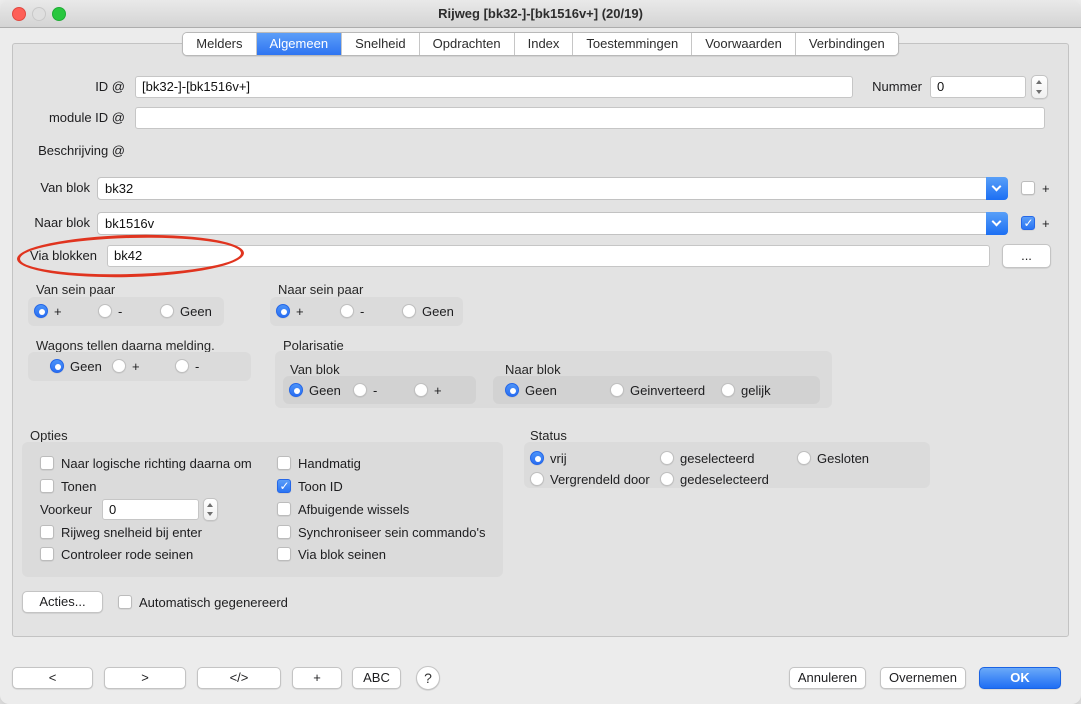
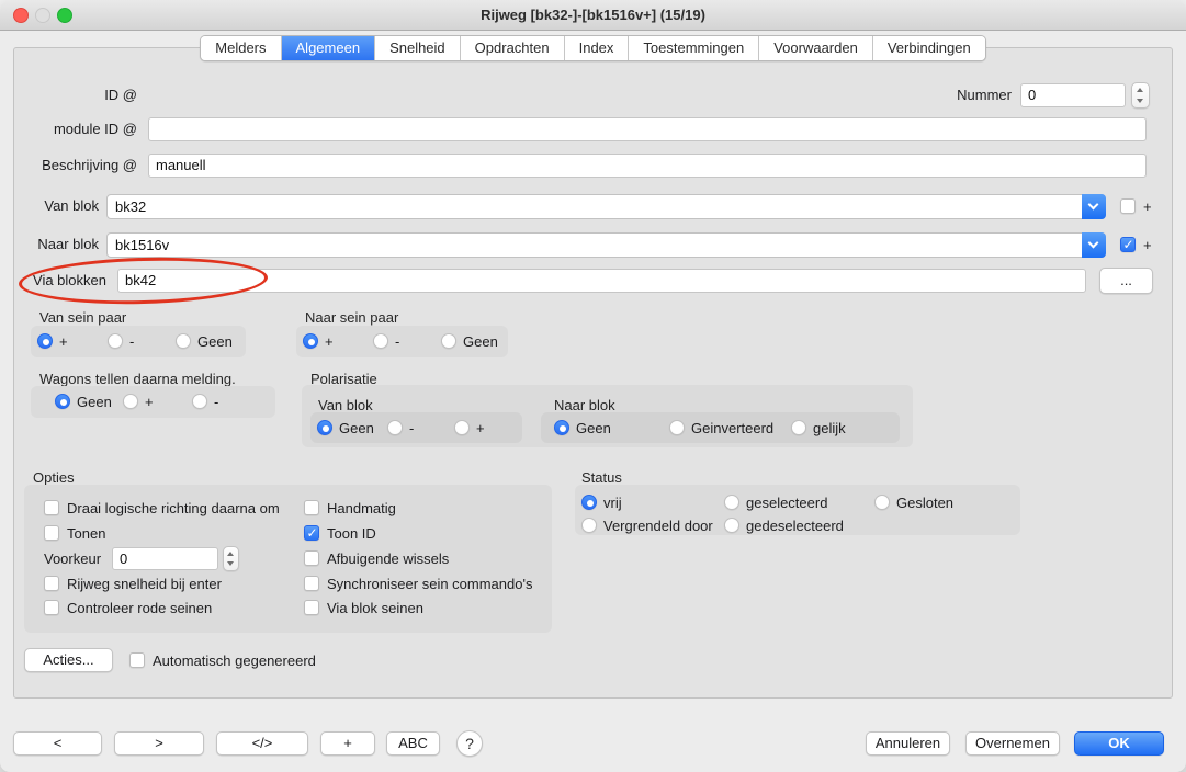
- Rijweg [bk32-]-[bk1516v+] (20/19)
+ Rijweg [bk32-]-[bk1516v+] (15/19)
  Melders
  Algemeen
  Snelheid
  Opdrachten
  Index
  Toestemmingen
  Voorwaarden
  Verbindingen
  ID @
- [bk32-]-[bk1516v+]
  Nummer
  0
  module ID @
  Beschrijving @
+ manuell
  Van blok
  bk32
  +
  Naar blok
  bk1516v
  +
  Via blokken
  bk42
  ...
  Van sein paar
  +
  -
  Geen
  Naar sein paar
  +
  -
  Geen
  Wagons tellen daarna melding.
  Geen
  +
  -
  Polarisatie
  Van blok
  Geen
  -
  +
  Naar blok
  Geen
  Geinverteerd
  gelijk
  Opties
- Naar logische richting daarna om
+ Draai logische richting daarna om
  Tonen
  Voorkeur
  0
  Rijweg snelheid bij enter
  Controleer rode seinen
  Handmatig
  Toon ID
  Afbuigende wissels
  Synchroniseer sein commando's
  Via blok seinen
  Status
  vrij
  geselecteerd
  Gesloten
  Vergrendeld door
  gedeselecteerd
  Acties...
  Automatisch gegenereerd
  <
  >
  </>
  +
  ABC
  ?
  Annuleren
  Overnemen
  OK
